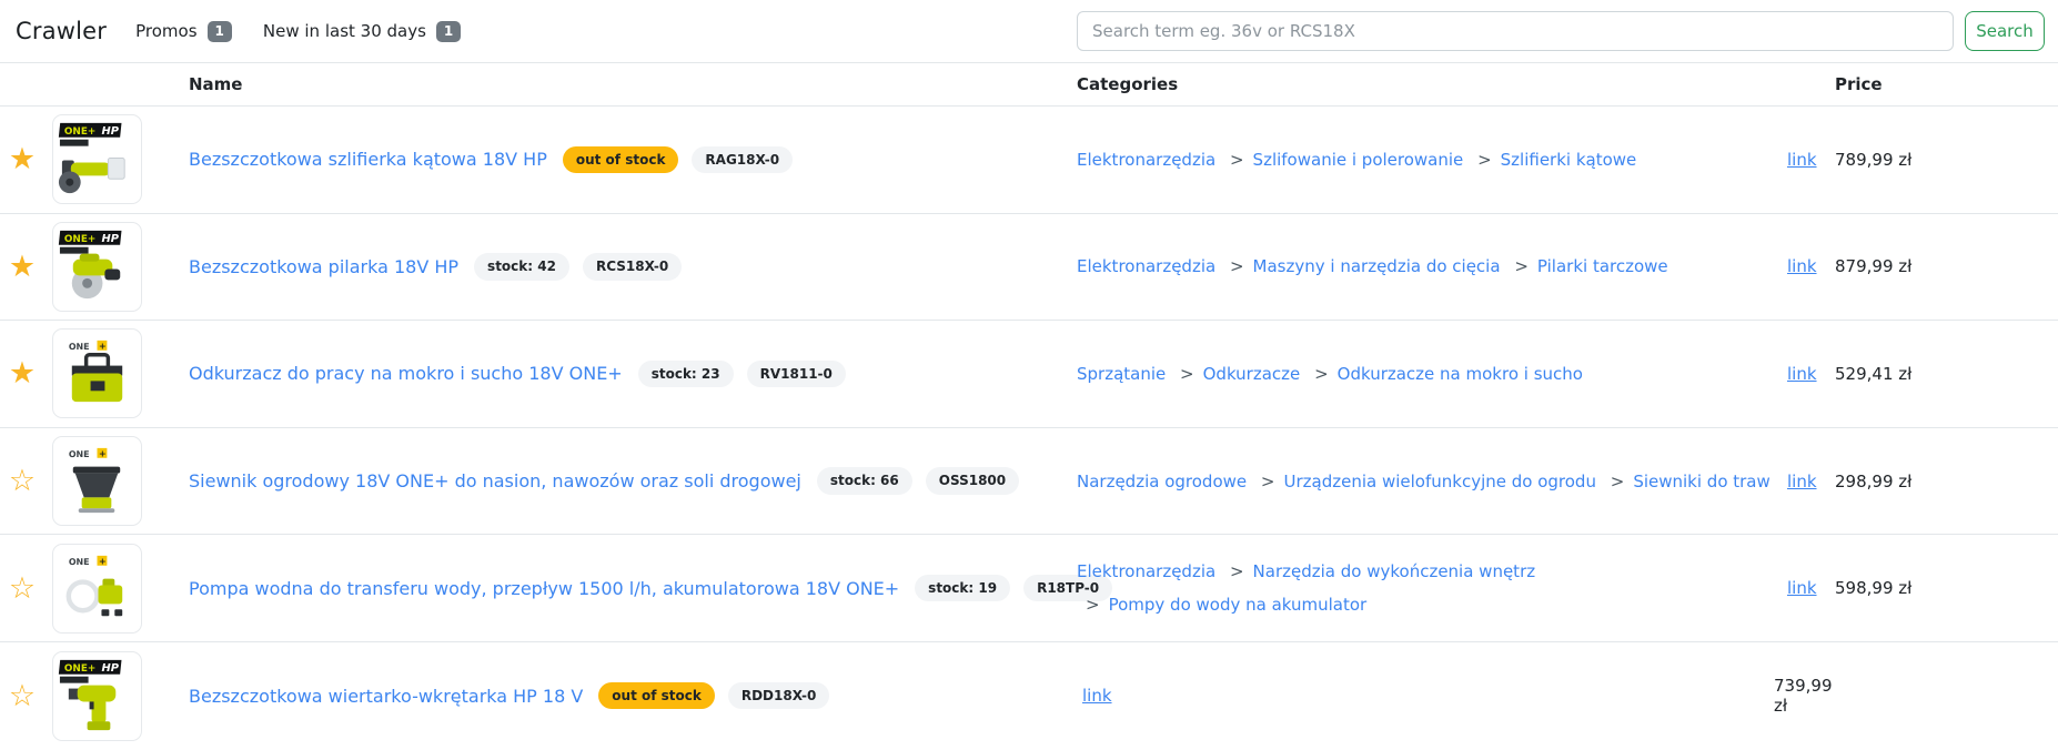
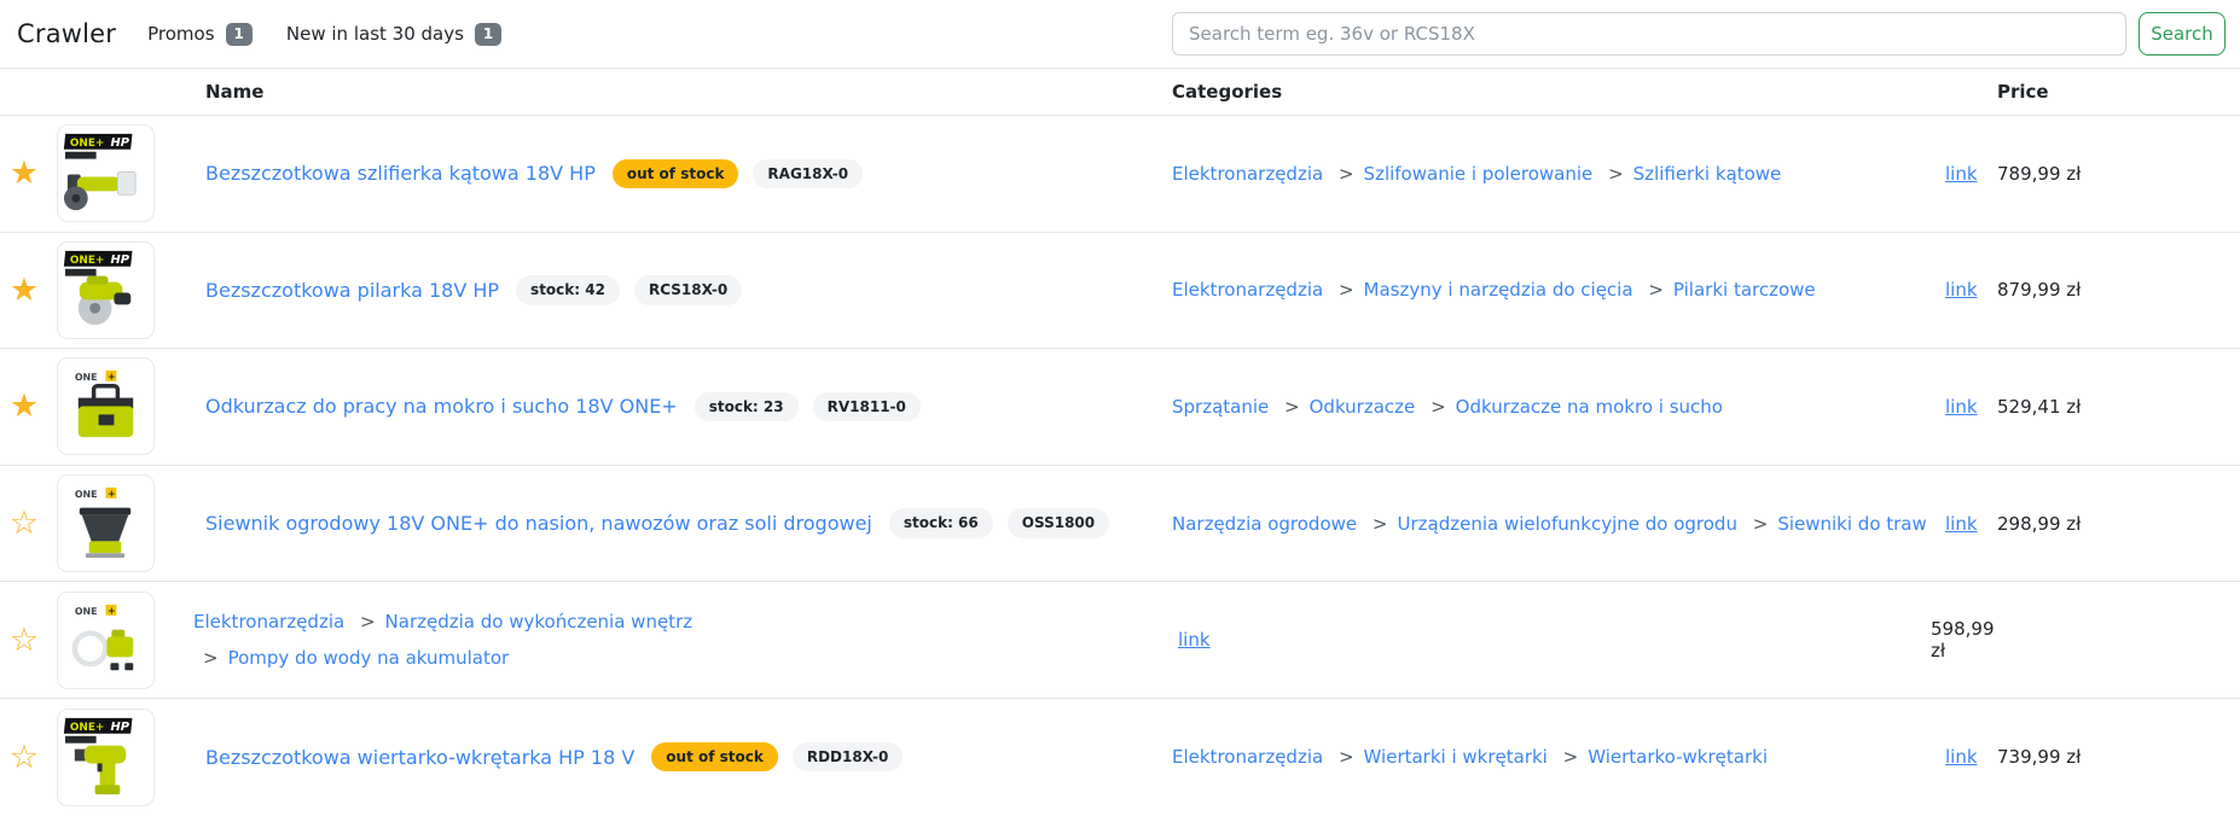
  Crawler
  Promos
  1
  New in last 30 days
  1
  Search term eg. 36v or RCS18X
  Search
  Name
  Categories
  Price
  ★
  ONE+
  HP
  Bezszczotkowa szlifierka kątowa 18V HP
  out of stock
  RAG18X-0
  Elektronarzędzia > Szlifowanie i polerowanie > Szlifierki kątowe
  link
  789,99 zł
  ★
  ONE+
  HP
  Bezszczotkowa pilarka 18V HP
  stock: 42
  RCS18X-0
  Elektronarzędzia > Maszyny i narzędzia do cięcia > Pilarki tarczowe
  link
  879,99 zł
  ★
  ONE
  +
  Odkurzacz do pracy na mokro i sucho 18V ONE+
  stock: 23
  RV1811-0
  Sprzątanie > Odkurzacze > Odkurzacze na mokro i sucho
  link
  529,41 zł
  ☆
  ONE
  +
  Siewnik ogrodowy 18V ONE+ do nasion, nawozów oraz soli drogowej
  stock: 66
  OSS1800
  Narzędzia ogrodowe > Urządzenia wielofunkcyjne do ogrodu > Siewniki do traw
  link
  298,99 zł
  ☆
  ONE
  +
- Pompa wodna do transferu wody, przepływ 1500 l/h, akumulatorowa 18V ONE+
- stock: 19
- R18TP-0
  Elektronarzędzia > Narzędzia do wykończenia wnętrz
  > Pompy do wody na akumulator
  link
  598,99 zł
  ☆
  ONE+
  HP
  Bezszczotkowa wiertarko-wkrętarka HP 18 V
  out of stock
  RDD18X-0
+ Elektronarzędzia > Wiertarki i wkrętarki > Wiertarko-wkrętarki
  link
  739,99 zł
